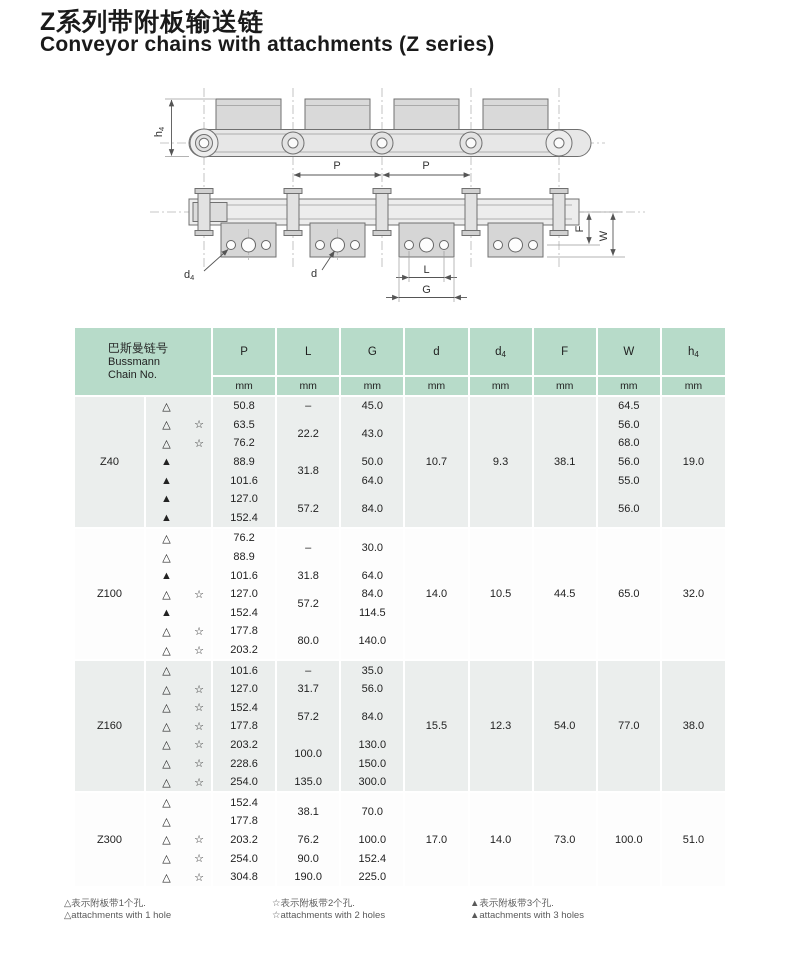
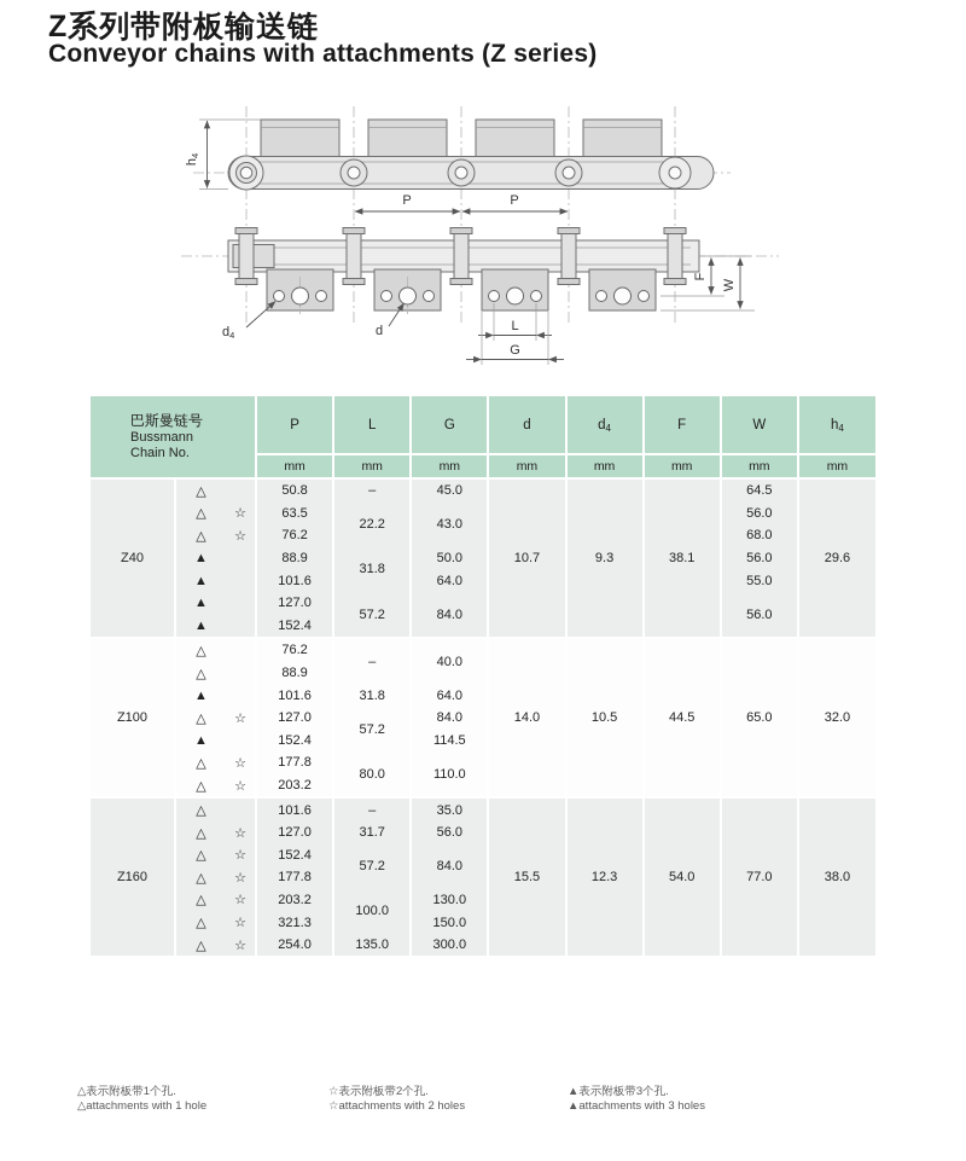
  Z系列带附板输送链
  Conveyor chains with attachments (Z series)
  P
  P
  d4
  d
  L
  G
  巴斯曼链号BussmannChain No.	P	L	G	d	d4	F	W	h4
  mm	mm	mm	mm	mm	mm	mm	mm
- Z40	△		50.8	–	45.0	10.7	9.3	38.1	64.5	19.0
+ Z40	△		50.8	–	45.0	10.7	9.3	38.1	64.5	29.6
  △	☆	63.5	22.2	43.0	56.0
  △	☆	76.2	68.0
  ▲		88.9	31.8	50.0	56.0
  ▲		101.6	64.0	55.0
  ▲		127.0	57.2	84.0	56.0
  ▲		152.4
- Z100	△		76.2	–	30.0	14.0	10.5	44.5	65.0	32.0
+ Z100	△		76.2	–	40.0	14.0	10.5	44.5	65.0	32.0
  △		88.9
  ▲		101.6	31.8	64.0
  △	☆	127.0	57.2	84.0
  ▲		152.4	114.5
- △	☆	177.8	80.0	140.0
+ △	☆	177.8	80.0	110.0
  △	☆	203.2
  Z160	△		101.6	–	35.0	15.5	12.3	54.0	77.0	38.0
  △	☆	127.0	31.7	56.0
  △	☆	152.4	57.2	84.0
  △	☆	177.8
  △	☆	203.2	100.0	130.0
- △	☆	228.6	150.0
+ △	☆	321.3	150.0
  △	☆	254.0	135.0	300.0
- Z300	△		152.4	38.1	70.0	17.0	14.0	73.0	100.0	51.0
- △		177.8
- △	☆	203.2	76.2	100.0
- △	☆	254.0	90.0	152.4
- △	☆	304.8	190.0	225.0
  △表示附板带1个孔.
  △attachments with 1 hole
  ☆表示附板带2个孔.
  ☆attachments with 2 holes
  ▲表示附板带3个孔.
  ▲attachments with 3 holes
